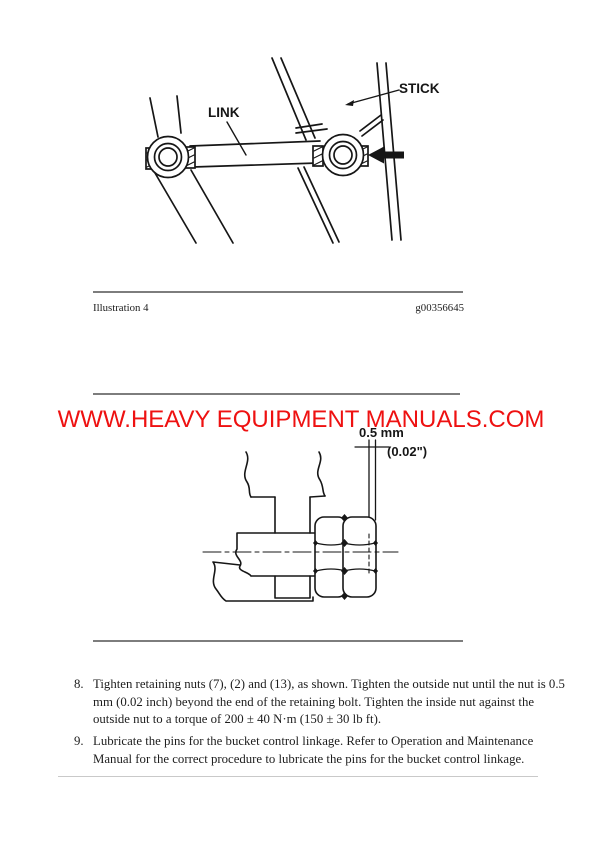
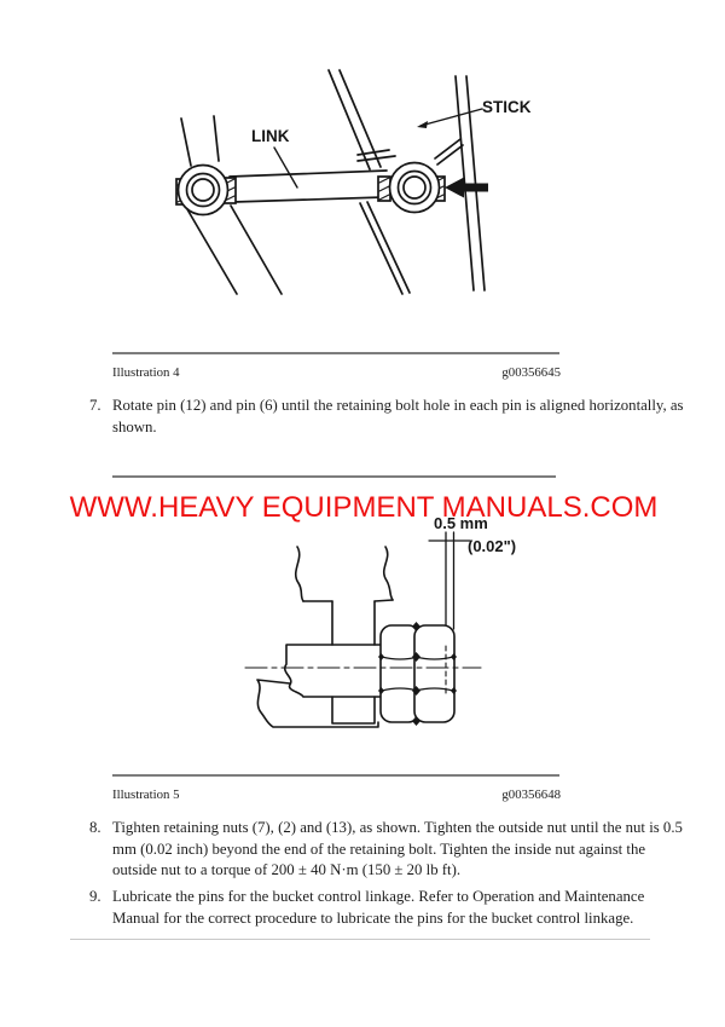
  LINK
  STICK
  Illustration 4
  g00356645
+ 7.
+ Rotate pin (12) and pin (6) until the retaining bolt hole in each pin is aligned horizontally, as
+ shown.
  0.5 mm
  (0.02")
  WWW.HEAVY EQUIPMENT MANUALS.COM
+ Illustration 5
+ g00356648
  8.
  Tighten retaining nuts (7), (2) and (13), as shown. Tighten the outside nut until the nut is 0.5
  mm (0.02 inch) beyond the end of the retaining bolt. Tighten the inside nut against the
- outside nut to a torque of 200 ± 40 N·m (150 ± 30 lb ft).
+ outside nut to a torque of 200 ± 40 N·m (150 ± 20 lb ft).
  9.
  Lubricate the pins for the bucket control linkage. Refer to Operation and Maintenance
  Manual for the correct procedure to lubricate the pins for the bucket control linkage.
